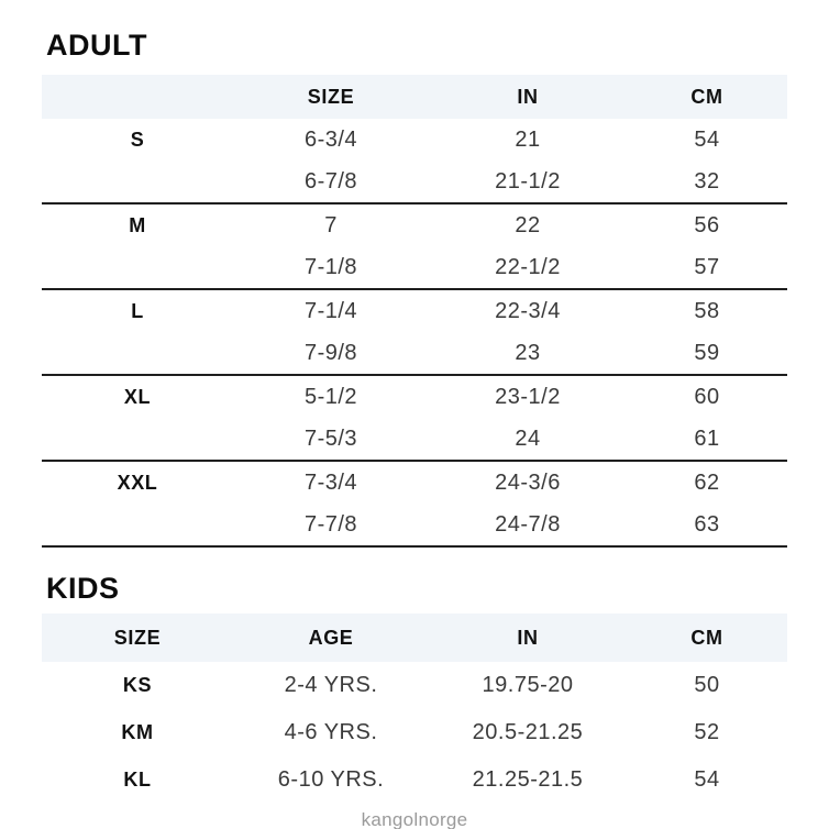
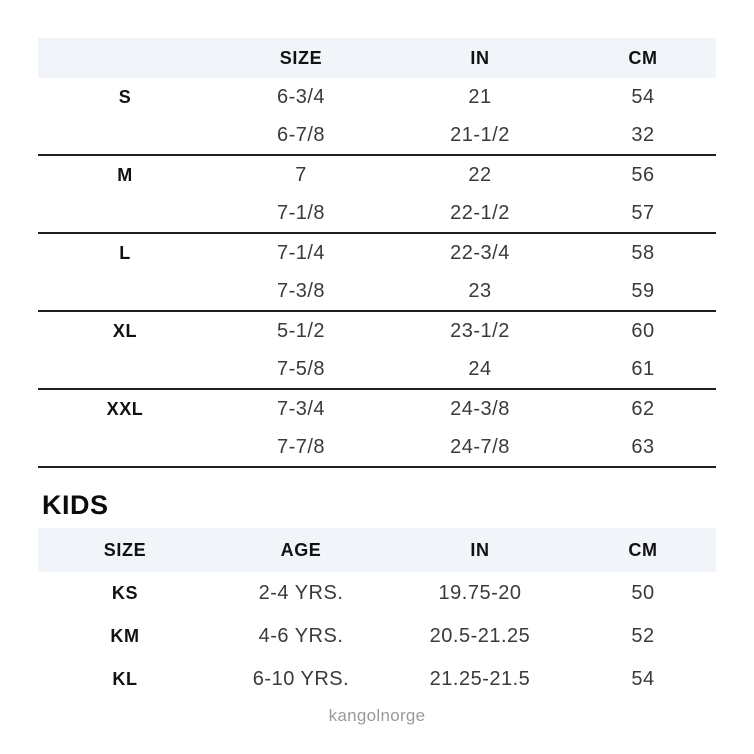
- ADULT
  	SIZE	IN	CM
  S	6-3/4	21	54
  	6-7/8	21-1/2	32
  M	7	22	56
  	7-1/8	22-1/2	57
  L	7-1/4	22-3/4	58
- 	7-9/8	23	59
+ 	7-3/8	23	59
  XL	5-1/2	23-1/2	60
- 	7-5/3	24	61
+ 	7-5/8	24	61
- XXL	7-3/4	24-3/6	62
+ XXL	7-3/4	24-3/8	62
  	7-7/8	24-7/8	63
  KIDS
  SIZE	AGE	IN	CM
  KS	2-4 YRS.	19.75-20	50
  KM	4-6 YRS.	20.5-21.25	52
  KL	6-10 YRS.	21.25-21.5	54
  kangolnorge
